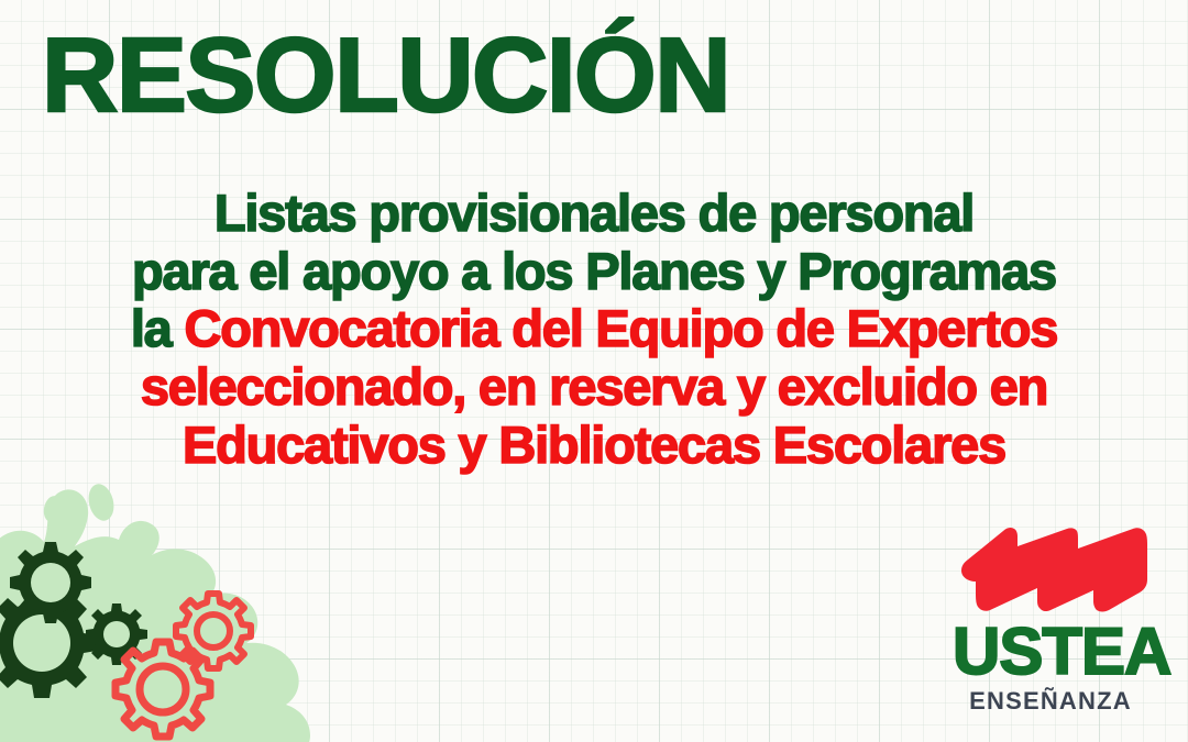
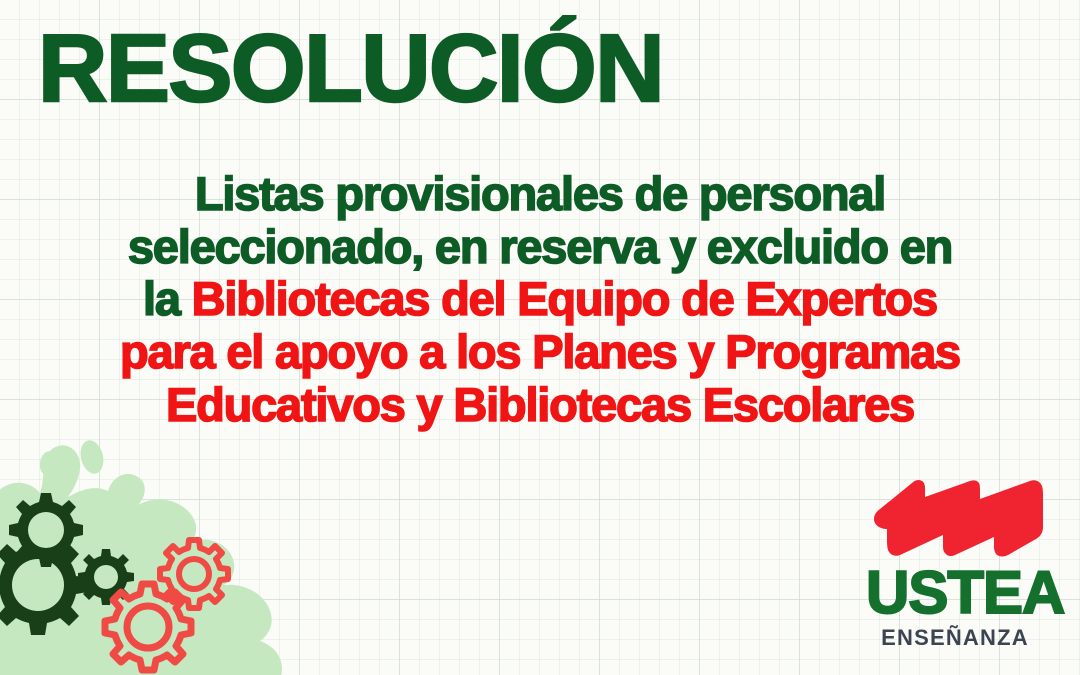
  RESOLUCIÓN
  Listas provisionales de personal
- para el apoyo a los Planes y Programas
+ seleccionado, en reserva y excluido en
- la Convocatoria del Equipo de Expertos
+ la Bibliotecas del Equipo de Expertos
- seleccionado, en reserva y excluido en
+ para el apoyo a los Planes y Programas
  Educativos y Bibliotecas Escolares
  USTEA
  ENSEÑANZA
